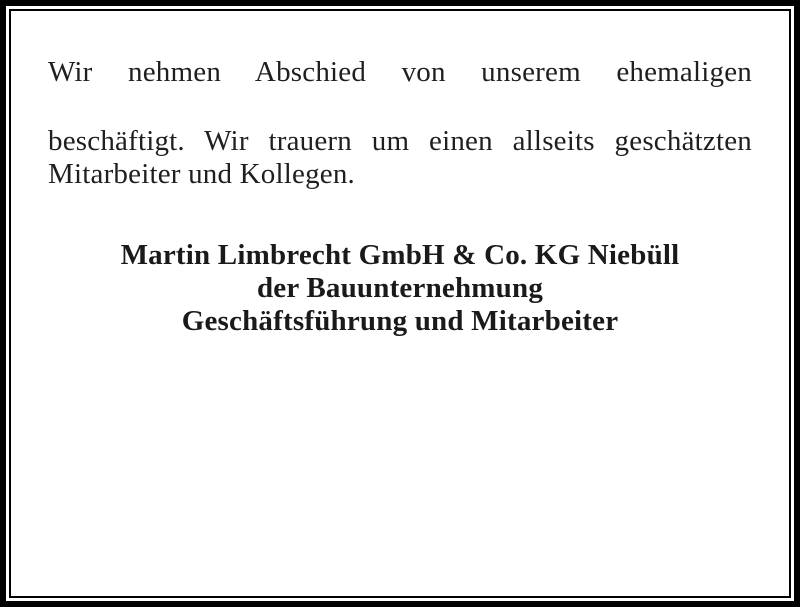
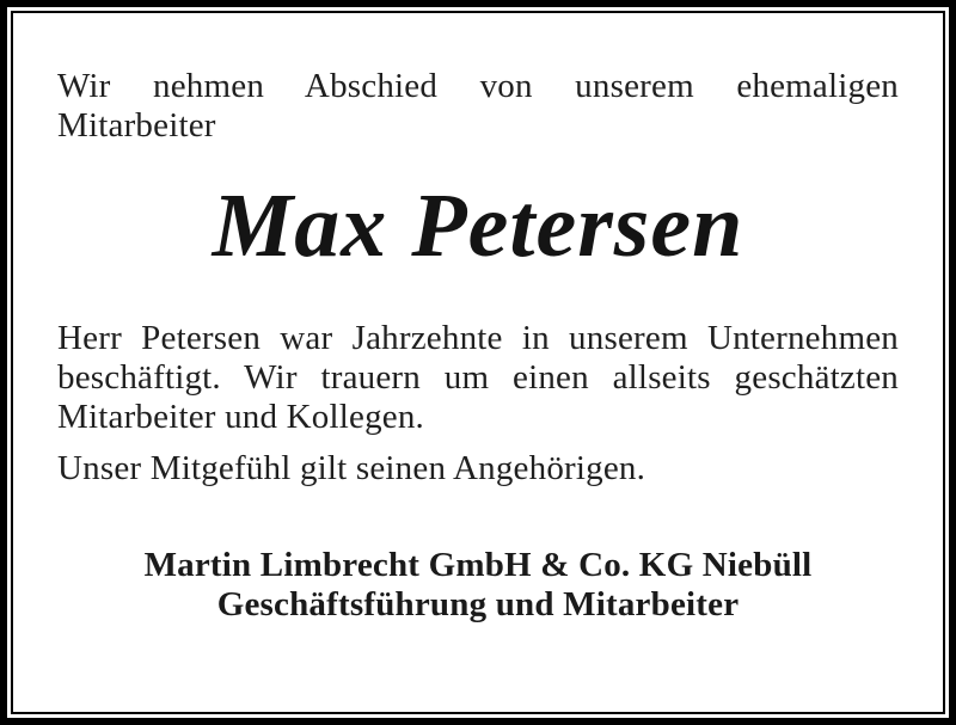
  Wir nehmen Abschied von unserem ehemaligen
+ Mitarbeiter
+ Max Petersen
+ Herr Petersen war Jahrzehnte in unserem Unternehmen
  beschäftigt. Wir trauern um einen allseits geschätzten
  Mitarbeiter und Kollegen.
+ Unser Mitgefühl gilt seinen Angehörigen.
  Martin Limbrecht GmbH & Co. KG Niebüll
- der Bauunternehmung
  Geschäftsführung und Mitarbeiter
